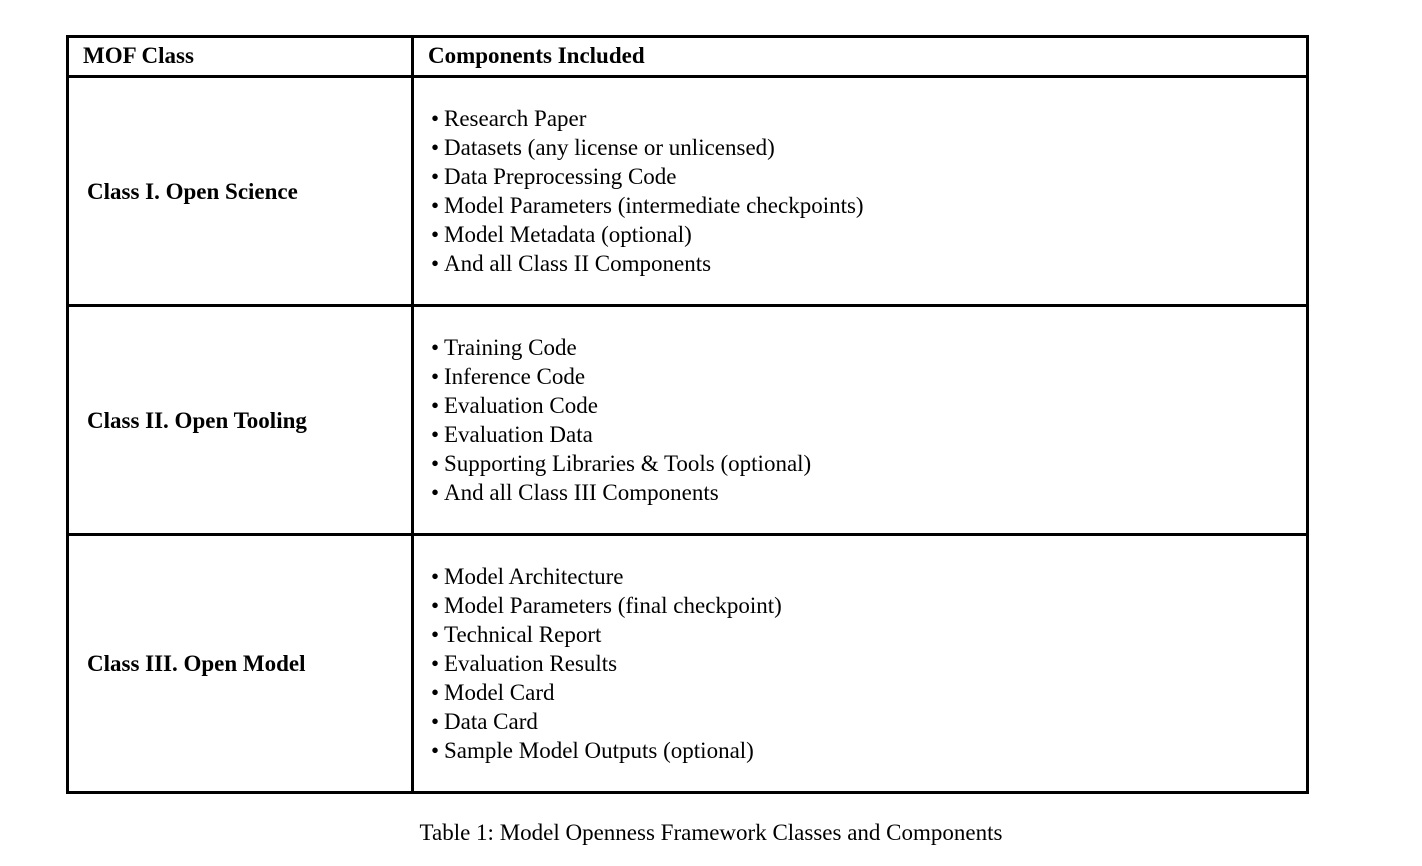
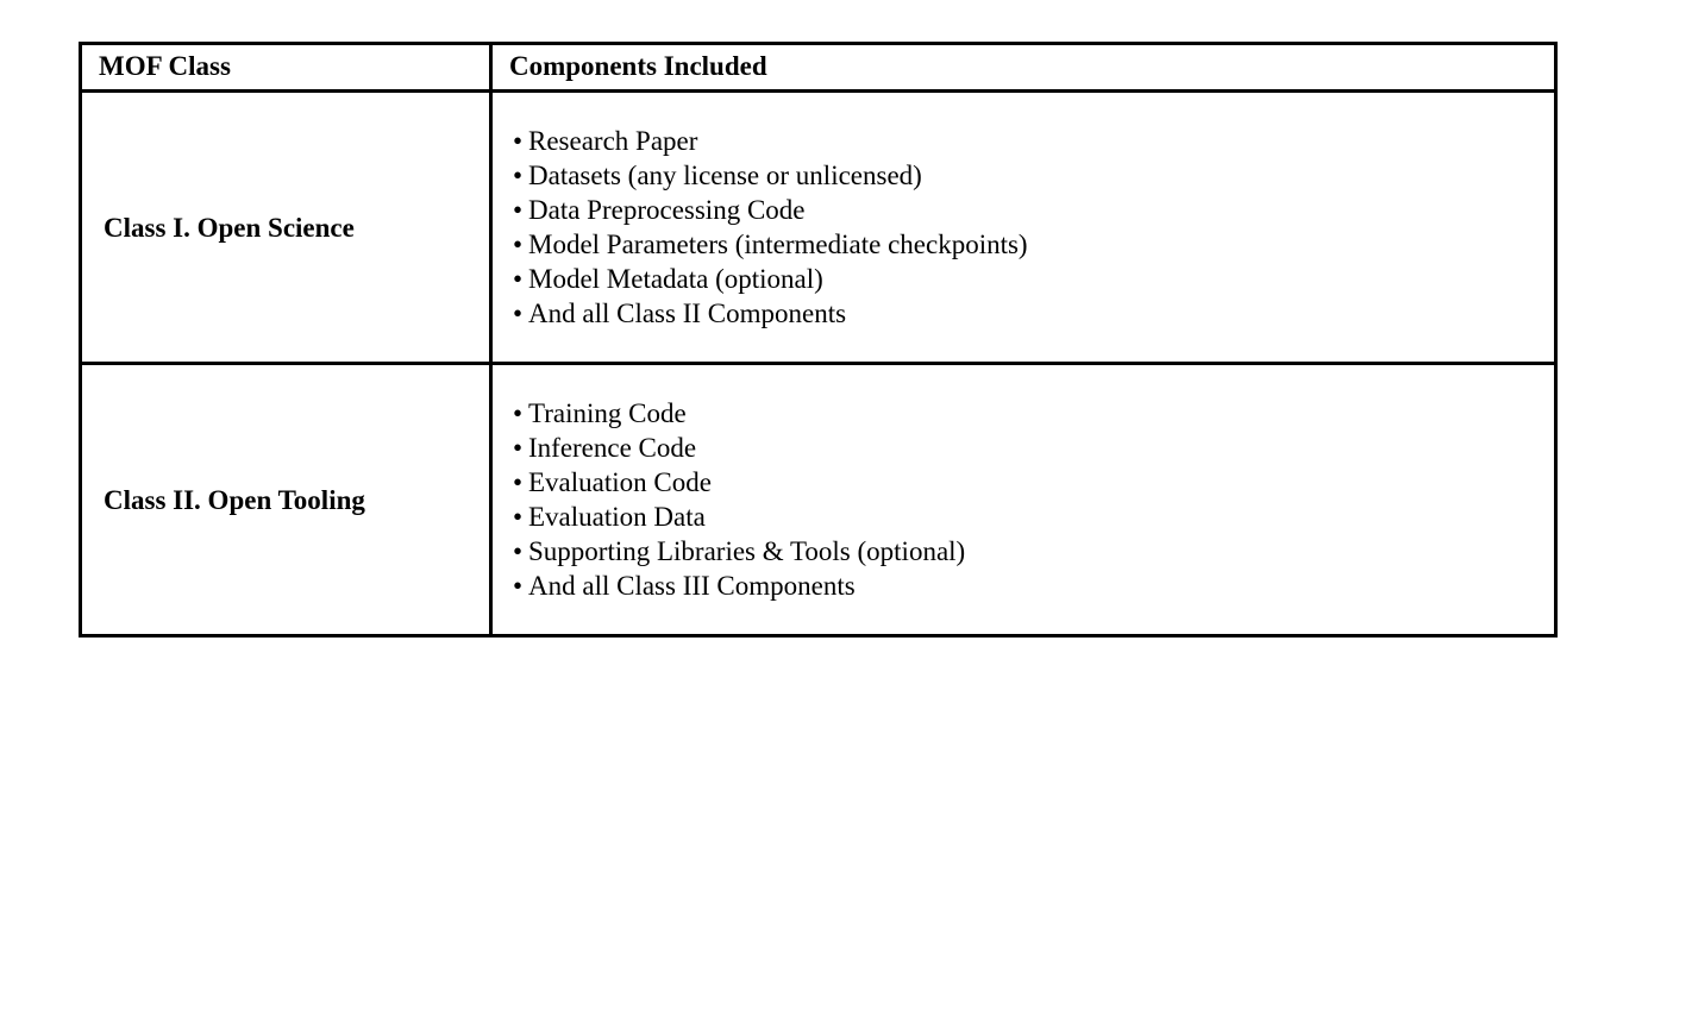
  MOF Class	Components Included
  Class I. Open Science	• Research Paper • Datasets (any license or unlicensed) • Data Preprocessing Code • Model Parameters (intermediate checkpoints) • Model Metadata (optional) • And all Class II Components
  Class II. Open Tooling	• Training Code • Inference Code • Evaluation Code • Evaluation Data • Supporting Libraries & Tools (optional) • And all Class III Components
- Class III. Open Model	• Model Architecture • Model Parameters (final checkpoint) • Technical Report • Evaluation Results • Model Card • Data Card • Sample Model Outputs (optional)
- Table 1: Model Openness Framework Classes and Components
